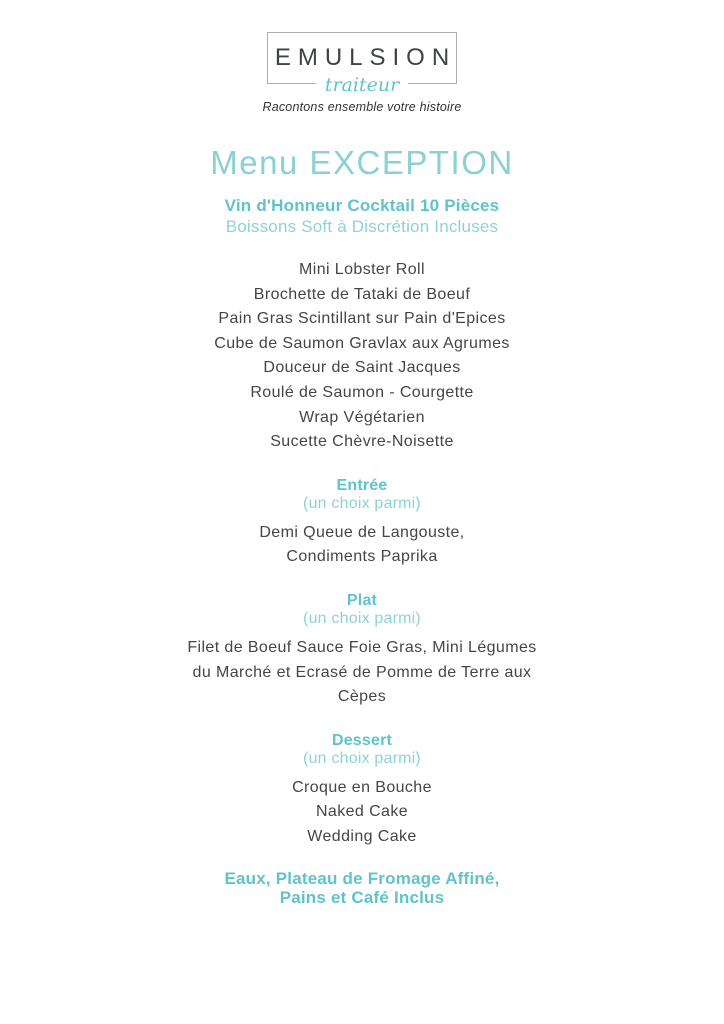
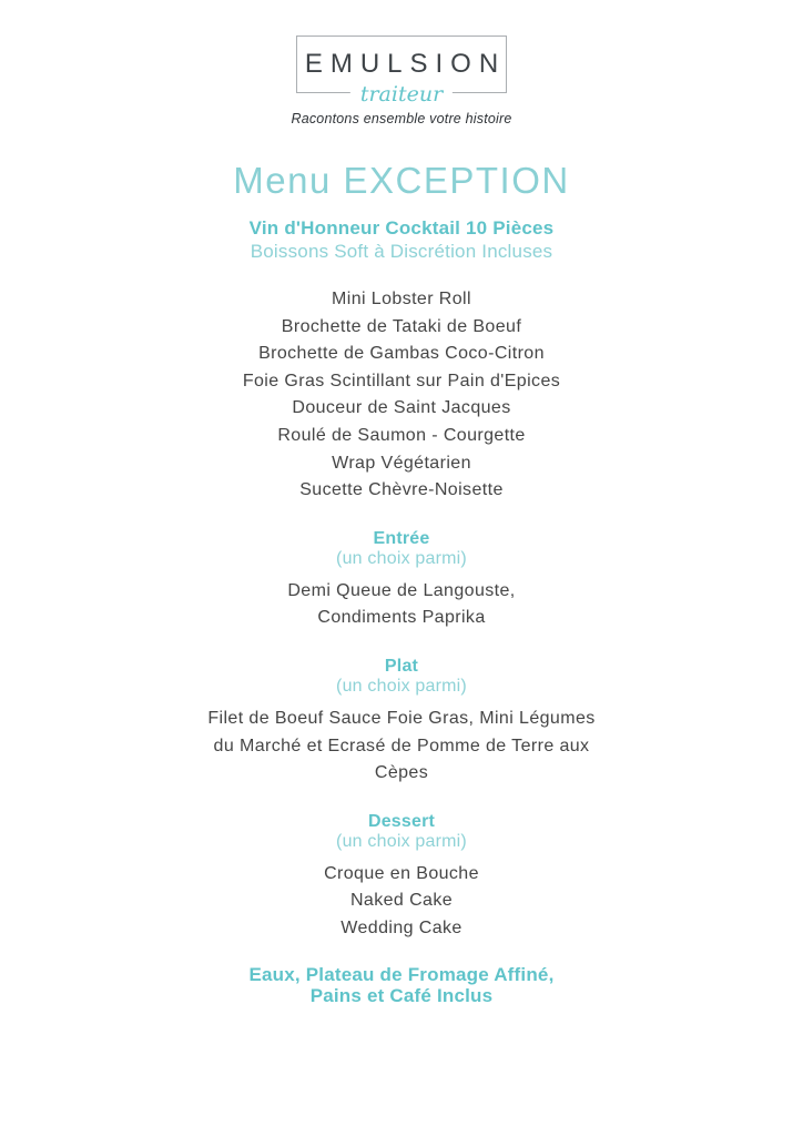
  EMULSION
  traiteur
  Racontons ensemble votre histoire
  Menu EXCEPTION
  Vin d'Honneur Cocktail 10 Pièces
  Boissons Soft à Discrétion Incluses
  Mini Lobster Roll
  Brochette de Tataki de Boeuf
+ Brochette de Gambas Coco-Citron
- Pain Gras Scintillant sur Pain d'Epices
+ Foie Gras Scintillant sur Pain d'Epices
- Cube de Saumon Gravlax aux Agrumes
  Douceur de Saint Jacques
  Roulé de Saumon - Courgette
  Wrap Végétarien
  Sucette Chèvre-Noisette
  Entrée
  (un choix parmi)
  Demi Queue de Langouste,
  Condiments Paprika
  Plat
  (un choix parmi)
  Filet de Boeuf Sauce Foie Gras, Mini Légumes
  du Marché et Ecrasé de Pomme de Terre aux
  Cèpes
  Dessert
  (un choix parmi)
  Croque en Bouche
  Naked Cake
  Wedding Cake
  Eaux, Plateau de Fromage Affiné,
  Pains et Café Inclus
